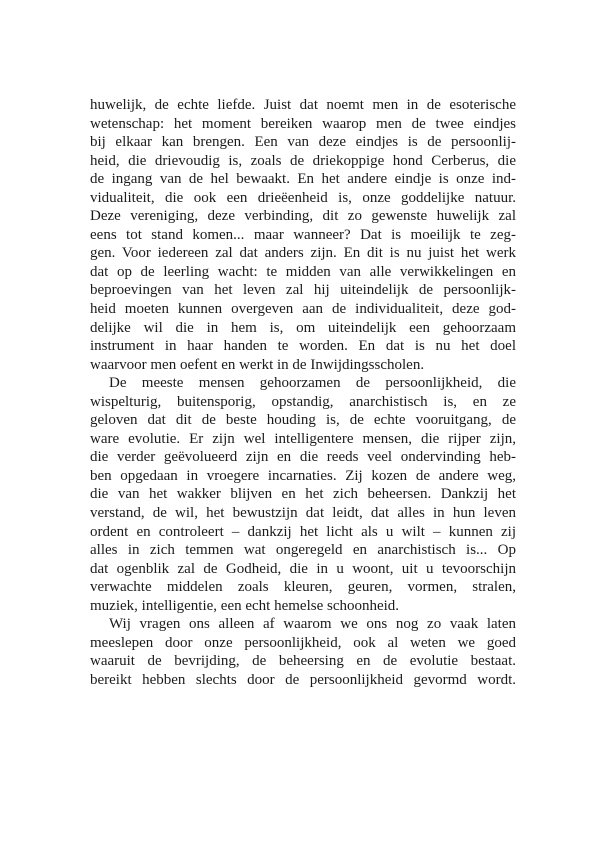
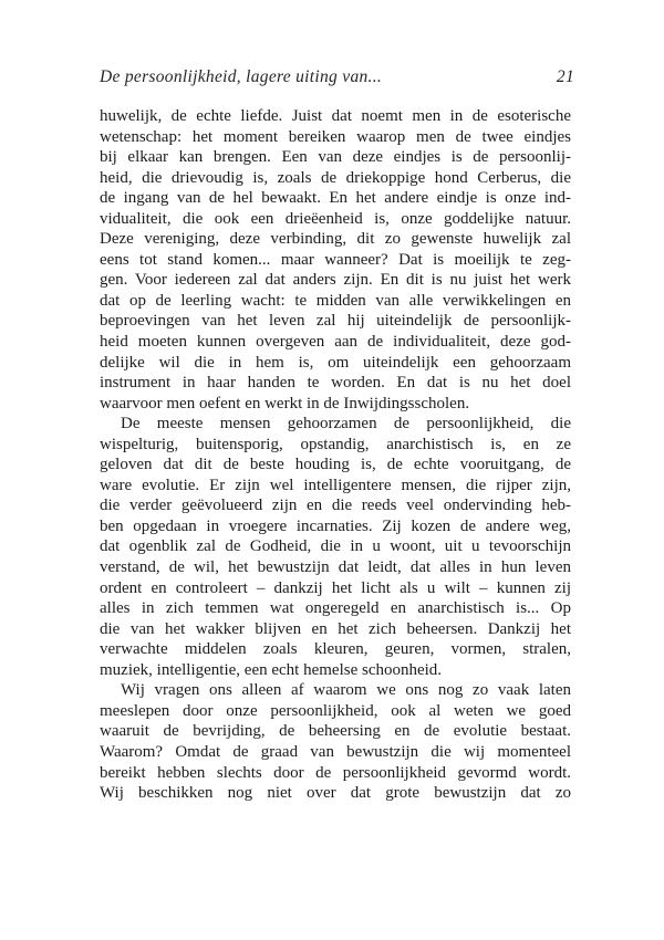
+ De persoonlijkheid, lagere uiting van...
+ 21
  huwelijk, de echte liefde. Juist dat noemt men in de esoterische
  wetenschap: het moment bereiken waarop men de twee eindjes
  bij elkaar kan brengen. Een van deze eindjes is de persoonlij-
  heid, die drievoudig is, zoals de driekoppige hond Cerberus, die
  de ingang van de hel bewaakt. En het andere eindje is onze ind-
  vidualiteit, die ook een drieëenheid is, onze goddelijke natuur.
  Deze vereniging, deze verbinding, dit zo gewenste huwelijk zal
  eens tot stand komen... maar wanneer? Dat is moeilijk te zeg-
  gen. Voor iedereen zal dat anders zijn. En dit is nu juist het werk
  dat op de leerling wacht: te midden van alle verwikkelingen en
  beproevingen van het leven zal hij uiteindelijk de persoonlijk-
  heid moeten kunnen overgeven aan de individualiteit, deze god-
  delijke wil die in hem is, om uiteindelijk een gehoorzaam
  instrument in haar handen te worden. En dat is nu het doel
  waarvoor men oefent en werkt in de Inwijdingsscholen.
  De meeste mensen gehoorzamen de persoonlijkheid, die
  wispelturig, buitensporig, opstandig, anarchistisch is, en ze
  geloven dat dit de beste houding is, de echte vooruitgang, de
  ware evolutie. Er zijn wel intelligentere mensen, die rijper zijn,
  die verder geëvolueerd zijn en die reeds veel ondervinding heb-
  ben opgedaan in vroegere incarnaties. Zij kozen de andere weg,
- die van het wakker blijven en het zich beheersen. Dankzij het
+ dat ogenblik zal de Godheid, die in u woont, uit u tevoorschijn
  verstand, de wil, het bewustzijn dat leidt, dat alles in hun leven
  ordent en controleert – dankzij het licht als u wilt – kunnen zij
  alles in zich temmen wat ongeregeld en anarchistisch is... Op
- dat ogenblik zal de Godheid, die in u woont, uit u tevoorschijn
+ die van het wakker blijven en het zich beheersen. Dankzij het
  verwachte middelen zoals kleuren, geuren, vormen, stralen,
  muziek, intelligentie, een echt hemelse schoonheid.
  Wij vragen ons alleen af waarom we ons nog zo vaak laten
  meeslepen door onze persoonlijkheid, ook al weten we goed
  waaruit de bevrijding, de beheersing en de evolutie bestaat.
+ Waarom? Omdat de graad van bewustzijn die wij momenteel
  bereikt hebben slechts door de persoonlijkheid gevormd wordt.
+ Wij beschikken nog niet over dat grote bewustzijn dat zo
